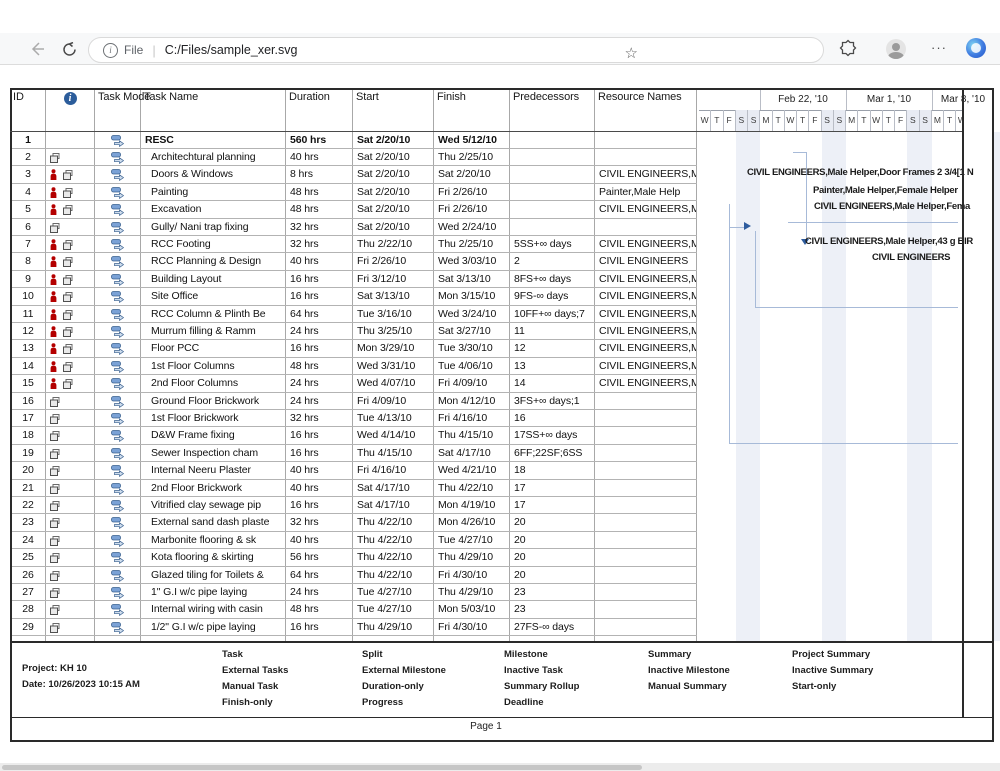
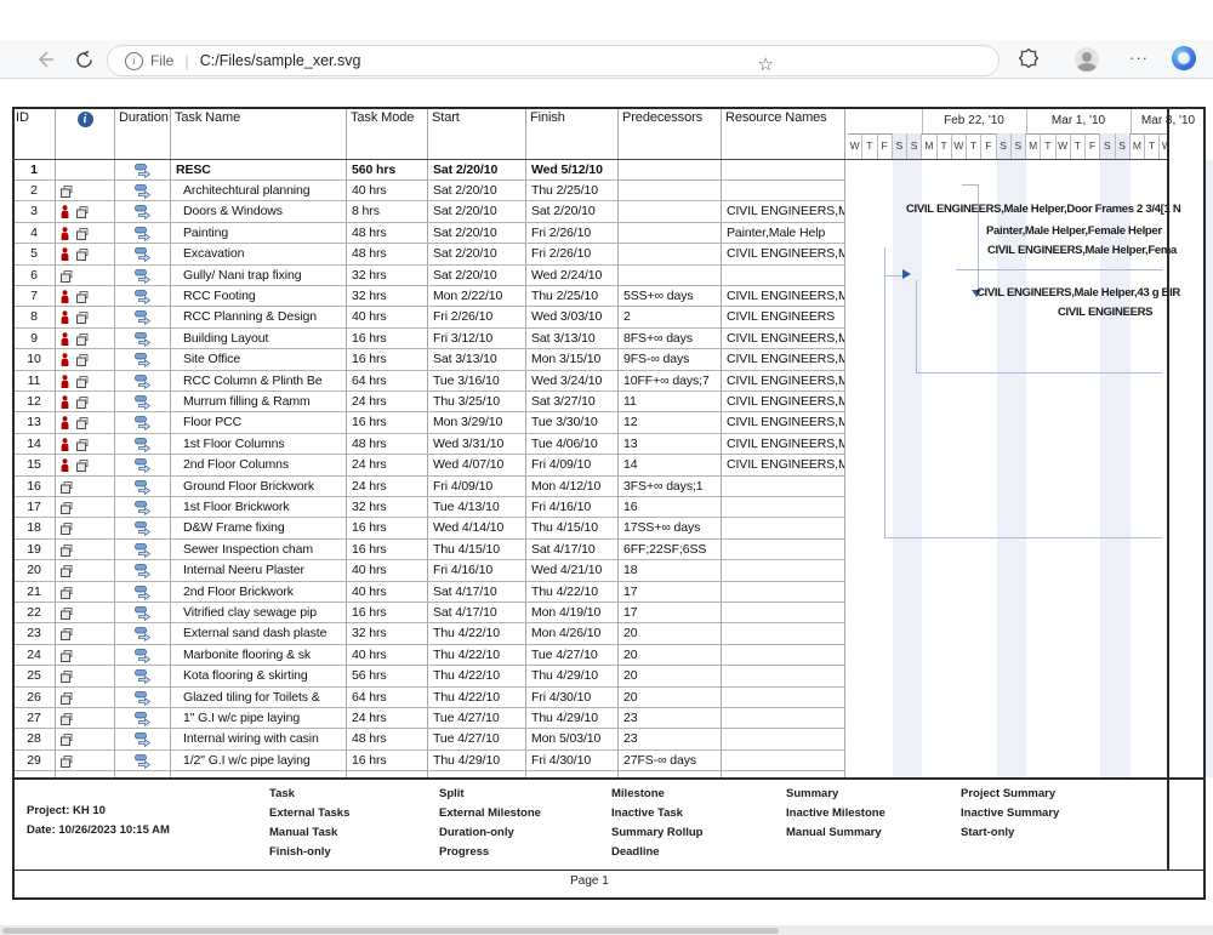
  i
  File
  |
  C:/Files/sample_xer.svg
  ☆
  ···
  ID
  i
- Task Mode
+ Duration
  Task Name
- Duration
+ Task Mode
  Start
  Finish
  Predecessors
  Resource Names
  1
  RESC
  560 hrs
  Sat 2/20/10
  Wed 5/12/10
  2
  Architechtural planning
  40 hrs
  Sat 2/20/10
  Thu 2/25/10
  3
  Doors & Windows
  8 hrs
  Sat 2/20/10
  Sat 2/20/10
  CIVIL ENGINEERS,M
  4
  Painting
  48 hrs
  Sat 2/20/10
  Fri 2/26/10
  Painter,Male Help
  5
  Excavation
  48 hrs
  Sat 2/20/10
  Fri 2/26/10
  CIVIL ENGINEERS,M
  6
  Gully/ Nani trap fixing
  32 hrs
  Sat 2/20/10
  Wed 2/24/10
  7
  RCC Footing
  32 hrs
- Thu 2/22/10
+ Mon 2/22/10
  Thu 2/25/10
  5SS+∞ days
  CIVIL ENGINEERS,M
  8
  RCC Planning & Design
  40 hrs
  Fri 2/26/10
  Wed 3/03/10
  2
  CIVIL ENGINEERS
  9
  Building Layout
  16 hrs
  Fri 3/12/10
  Sat 3/13/10
  8FS+∞ days
  CIVIL ENGINEERS,M
  10
  Site Office
  16 hrs
  Sat 3/13/10
  Mon 3/15/10
  9FS-∞ days
  CIVIL ENGINEERS,M
  11
  RCC Column & Plinth Be
  64 hrs
  Tue 3/16/10
  Wed 3/24/10
  10FF+∞ days;7
  CIVIL ENGINEERS,M
  12
  Murrum filling & Ramm
  24 hrs
  Thu 3/25/10
  Sat 3/27/10
  11
  CIVIL ENGINEERS,M
  13
  Floor PCC
  16 hrs
  Mon 3/29/10
  Tue 3/30/10
  12
  CIVIL ENGINEERS,M
  14
  1st Floor Columns
  48 hrs
  Wed 3/31/10
  Tue 4/06/10
  13
  CIVIL ENGINEERS,M
  15
  2nd Floor Columns
  24 hrs
  Wed 4/07/10
  Fri 4/09/10
  14
  CIVIL ENGINEERS,M
  16
  Ground Floor Brickwork
  24 hrs
  Fri 4/09/10
  Mon 4/12/10
  3FS+∞ days;1
  17
  1st Floor Brickwork
  32 hrs
  Tue 4/13/10
  Fri 4/16/10
  16
  18
  D&W Frame fixing
  16 hrs
  Wed 4/14/10
  Thu 4/15/10
  17SS+∞ days
  19
  Sewer Inspection cham
  16 hrs
  Thu 4/15/10
  Sat 4/17/10
  6FF;22SF;6SS
  20
  Internal Neeru Plaster
  40 hrs
  Fri 4/16/10
  Wed 4/21/10
  18
  21
  2nd Floor Brickwork
  40 hrs
  Sat 4/17/10
  Thu 4/22/10
  17
  22
  Vitrified clay sewage pip
  16 hrs
  Sat 4/17/10
  Mon 4/19/10
  17
  23
  External sand dash plaste
  32 hrs
  Thu 4/22/10
  Mon 4/26/10
  20
  24
  Marbonite flooring & sk
  40 hrs
  Thu 4/22/10
  Tue 4/27/10
  20
  25
  Kota flooring & skirting
  56 hrs
  Thu 4/22/10
  Thu 4/29/10
  20
  26
  Glazed tiling for Toilets &
  64 hrs
  Thu 4/22/10
  Fri 4/30/10
  20
  27
  1" G.I w/c pipe laying
  24 hrs
  Tue 4/27/10
  Thu 4/29/10
  23
  28
  Internal wiring with casin
  48 hrs
  Tue 4/27/10
  Mon 5/03/10
  23
  29
  1/2" G.I w/c pipe laying
  16 hrs
  Thu 4/29/10
  Fri 4/30/10
  27FS-∞ days
  Feb 22, '10
  Mar 1, '10
  Mar 8, '10
  W
  T
  F
  S
  S
  M
  T
  W
  T
  F
  S
  S
  M
  T
  W
  T
  F
  S
  S
  M
  T
  CIVIL ENGINEERS,Male Helper,Door Frames 2 3/4[ N
  Painter,Male Helper,Female Helper
  CIVIL ENGINEERS,Male Helper,Fema
  CIVIL ENGINEERS,Male Helper,43 g BIR
  CIVIL ENGINEERS
  Task
  External Tasks
  Manual Task
  Finish-only
  Split
  External Milestone
  Duration-only
  Progress
  Milestone
  Inactive Task
  Summary Rollup
  Deadline
  Summary
  Inactive Milestone
  Manual Summary
  Project Summary
  Inactive Summary
  Start-only
  Project: KH 10
  Date: 10/26/2023 10:15 AM
  Page 1
